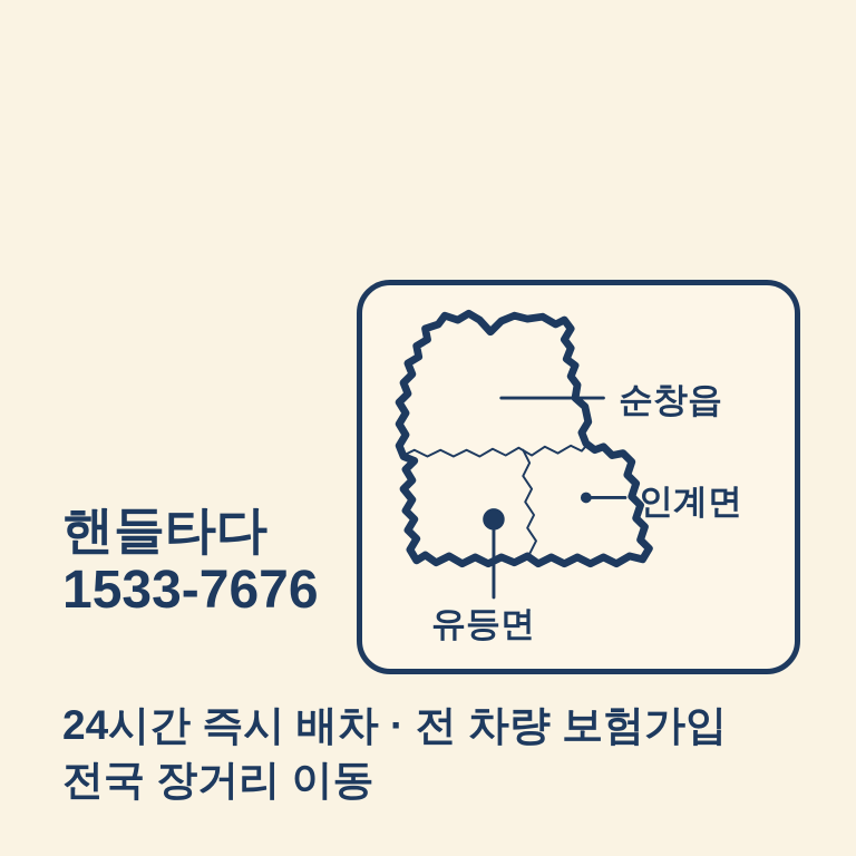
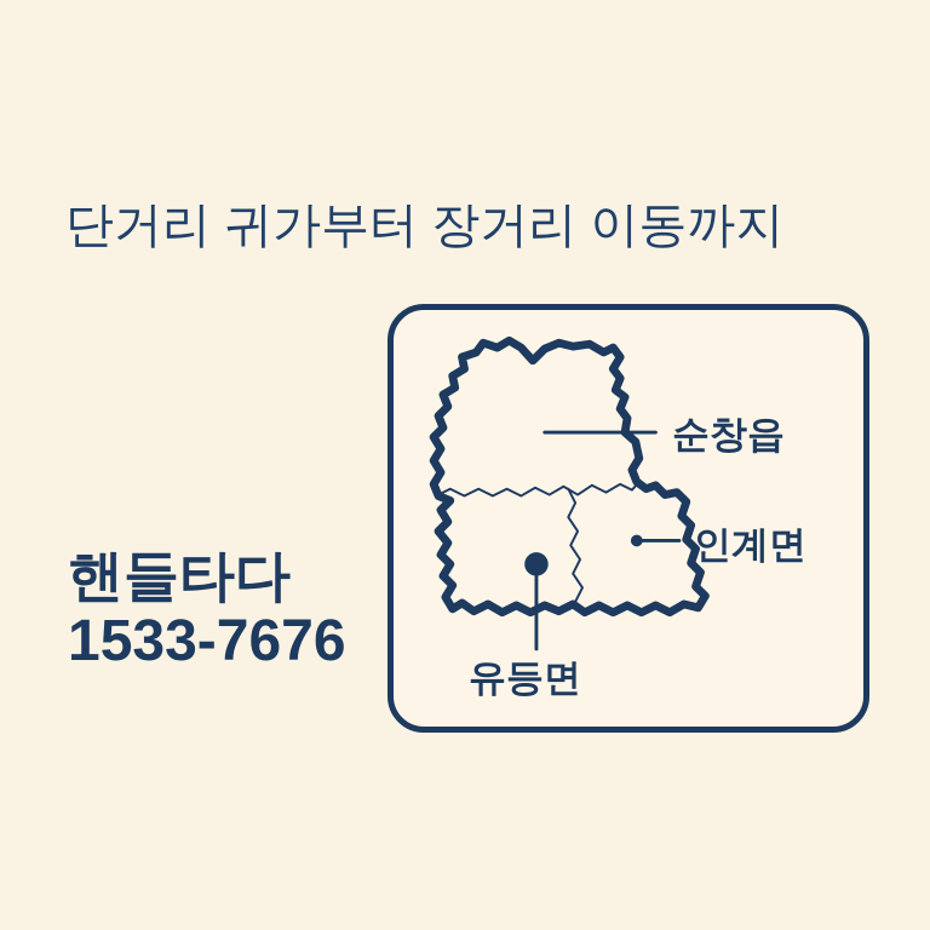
+ 단거리 귀가부터 장거리 이동까지
  핸들타다
  1533-7676
  순창읍
  인계면
  유등면
- 24시간 즉시 배차 · 전 차량 보험가입
- 전국 장거리 이동
